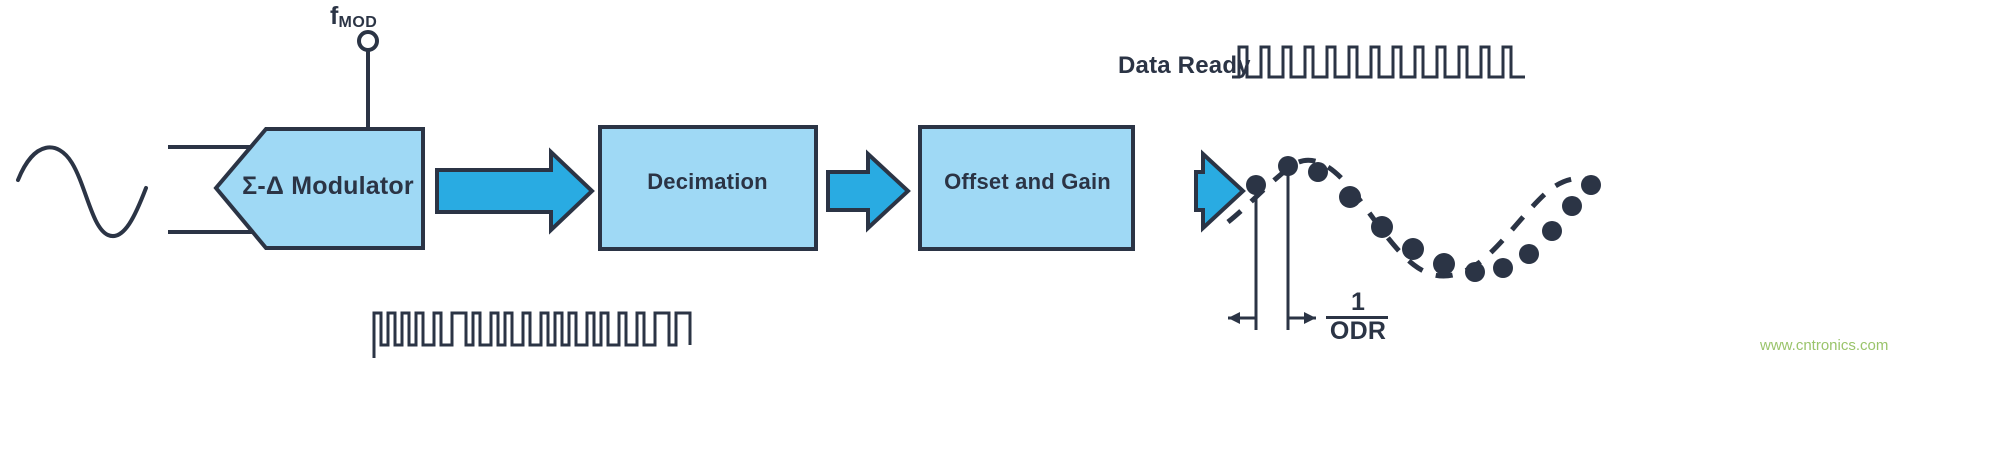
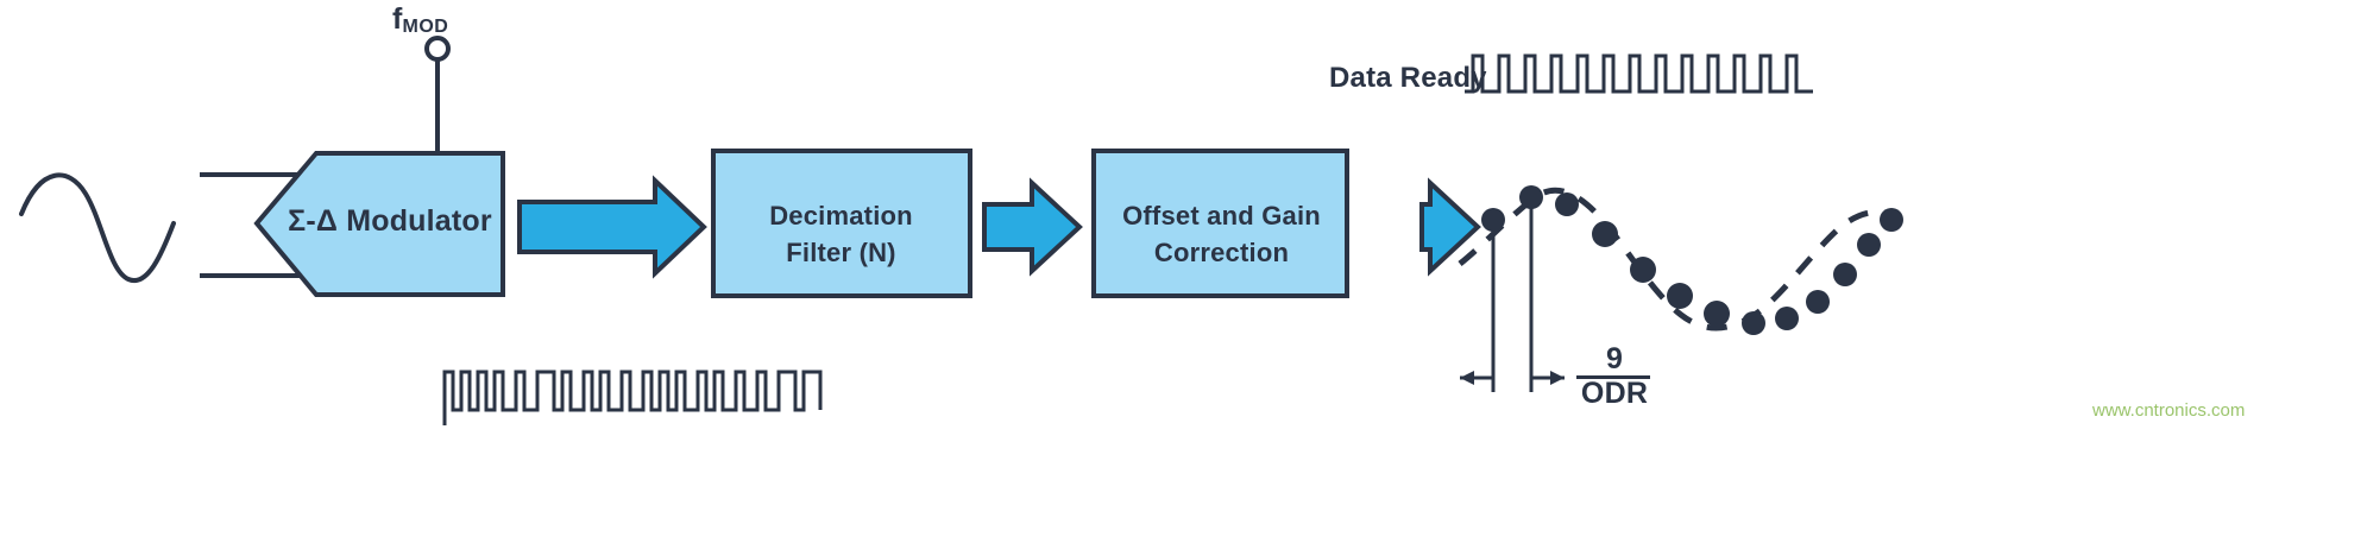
  fMOD
  Σ-Δ Modulator
  Decimation
+ Filter (N)
  Offset and Gain
+ Correction
  Data Ready
- 1
+ 9
  ODR
  www.cntronics.com
